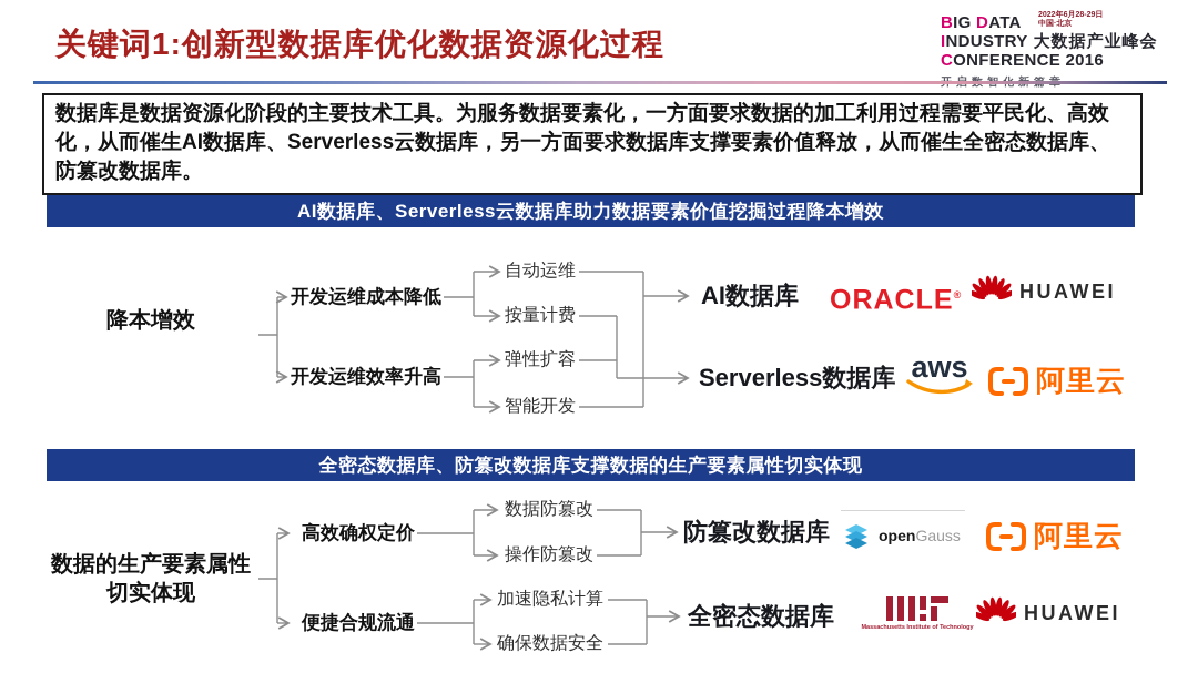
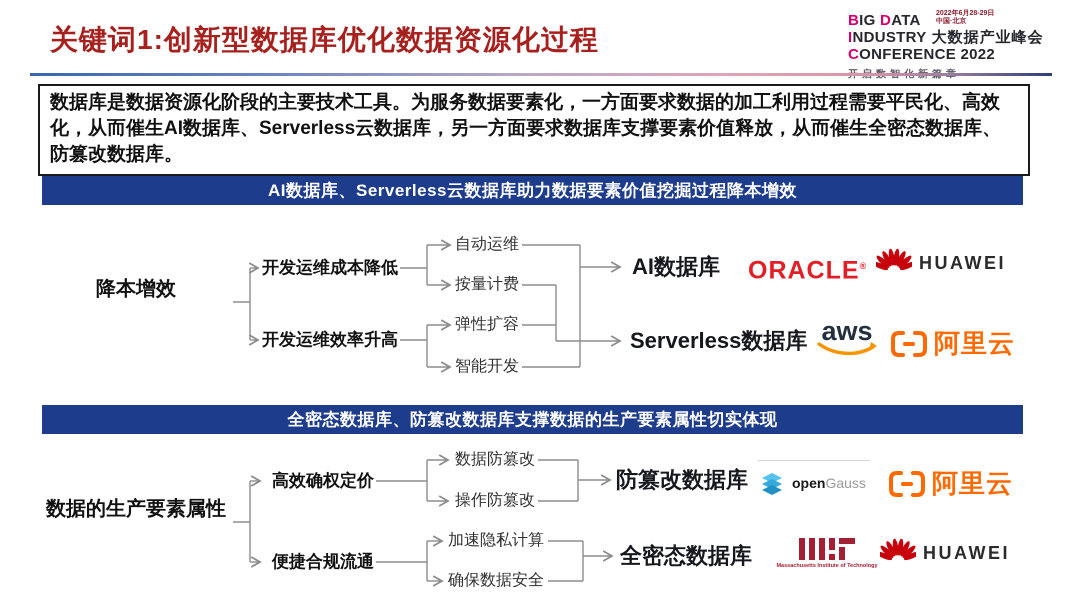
  关键词1:创新型数据库优化数据资源化过程
  BIG DATA
  INDUSTRY 大数据产业峰会
- CONFERENCE 2016
+ CONFERENCE 2022
  数据库是数据资源化阶段的主要技术工具。为服务数据要素化，一方面要求数据的加工利用过程需要平民化、高效化，从而催生AI数据库、Serverless云数据库，另一方面要求数据库支撑要素价值释放，从而催生全密态数据库、防篡改数据库。
  AI数据库、Serverless云数据库助力数据要素价值挖掘过程降本增效
  全密态数据库、防篡改数据库支撑数据的生产要素属性切实体现
  降本增效
  开发运维成本降低
  开发运维效率升高
  自动运维
  按量计费
  弹性扩容
  智能开发
  AI数据库
  Serverless数据库
  ORACLE®
  HUAWEI
  aws
  阿里云
  数据的生产要素属性
- 切实体现
  高效确权定价
  便捷合规流通
  数据防篡改
  操作防篡改
  加速隐私计算
  确保数据安全
  防篡改数据库
  全密态数据库
  openGauss
  阿里云
  HUAWEI
